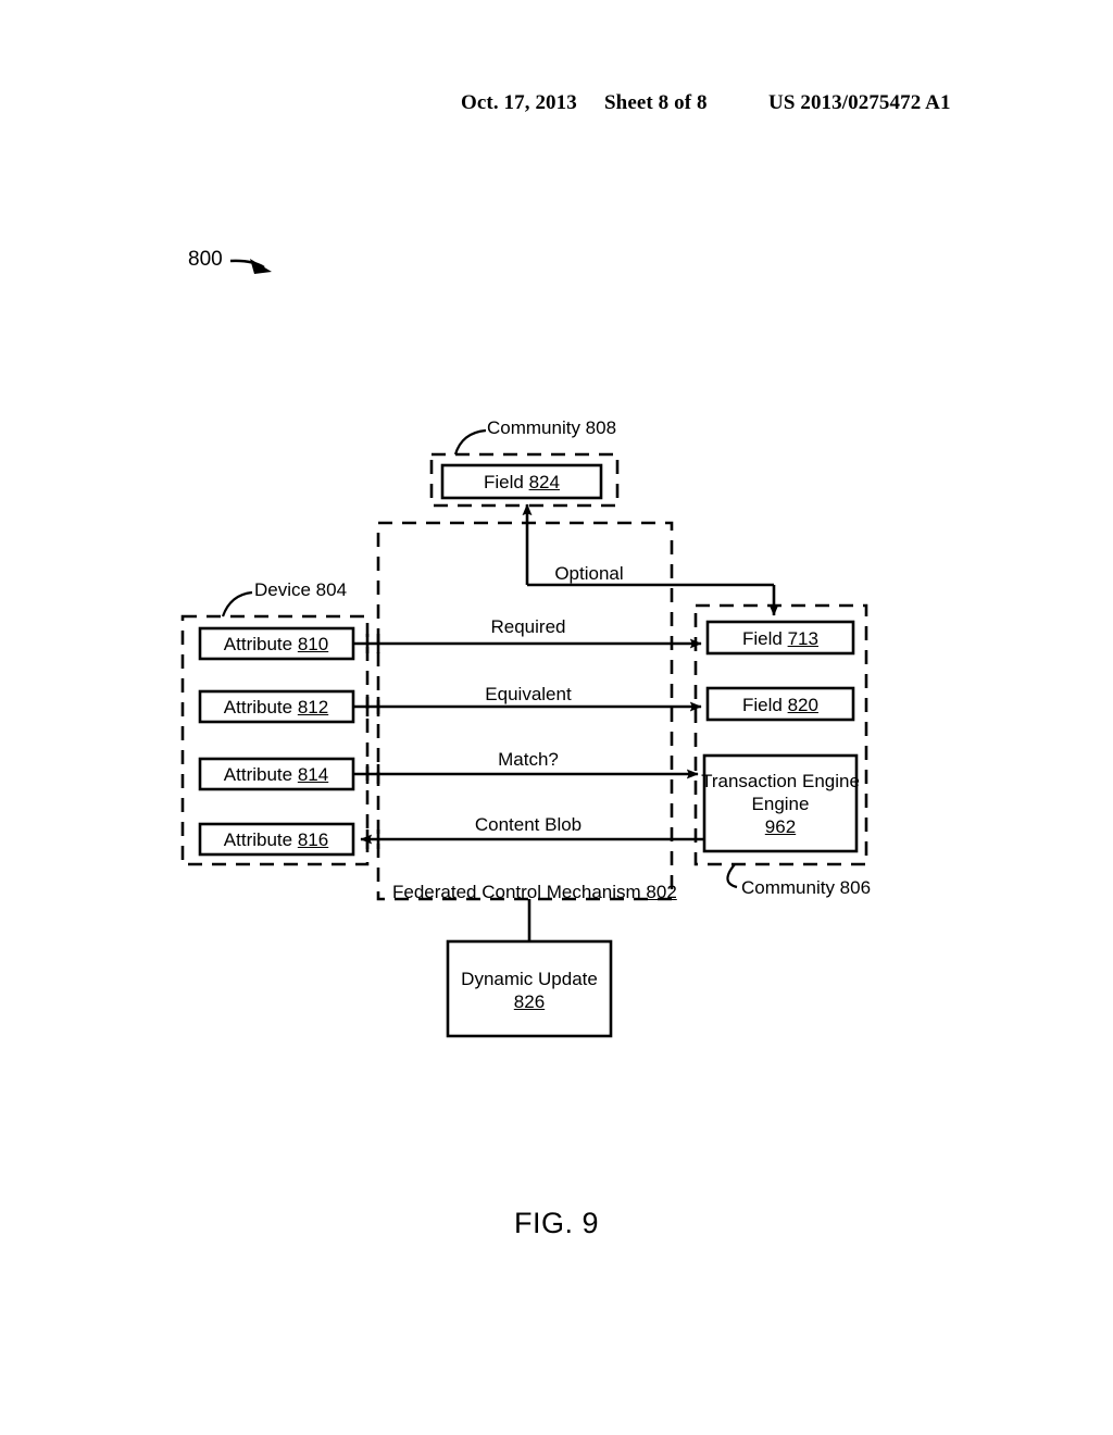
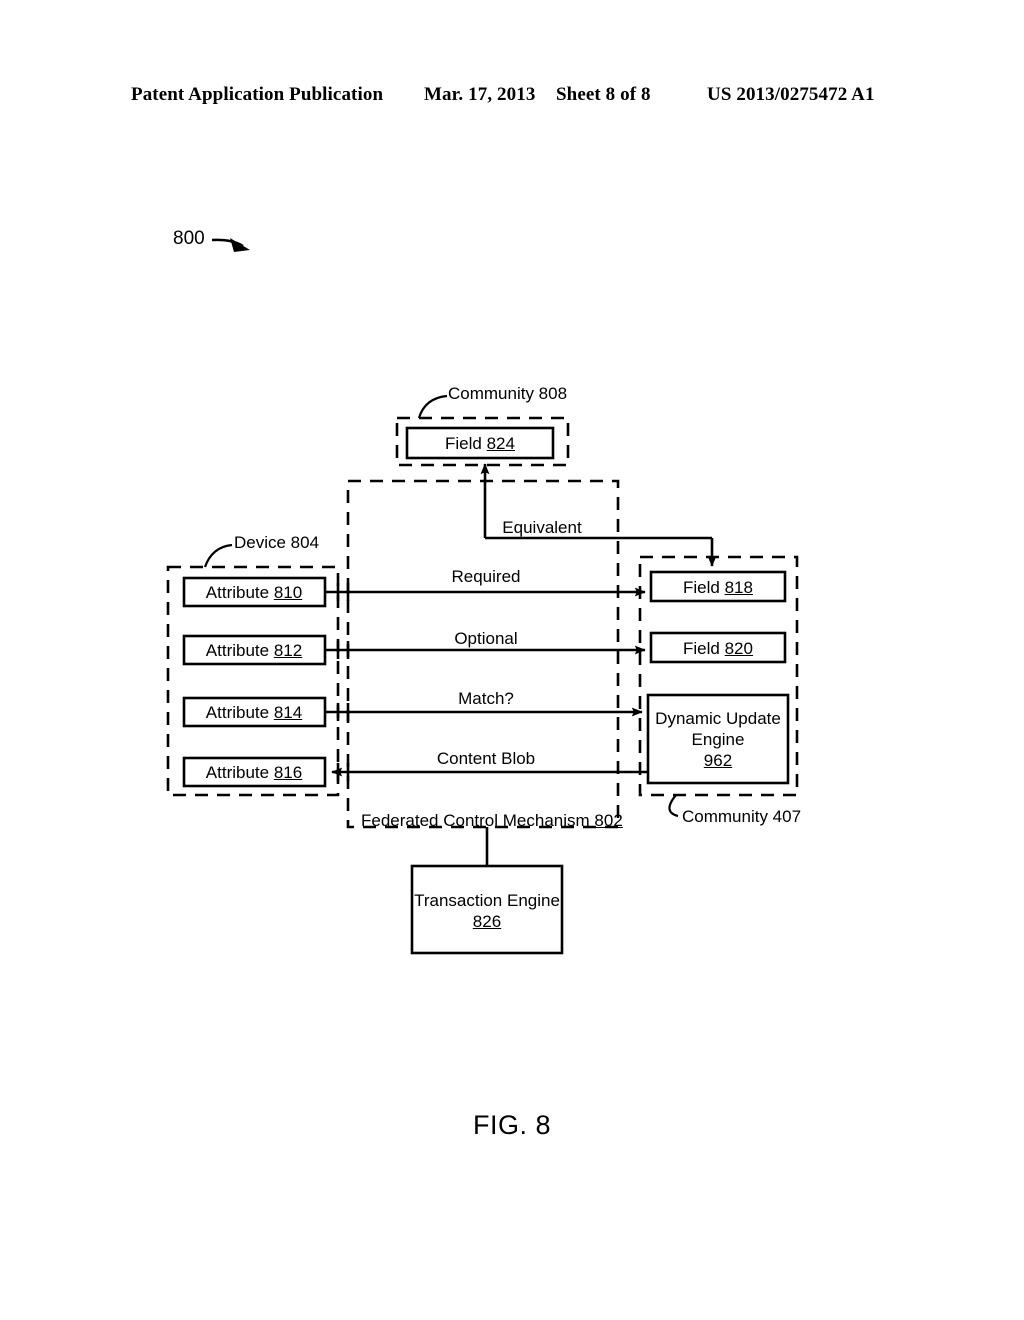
+ Patent Application Publication
- Oct. 17, 2013
+ Mar. 17, 2013
  Sheet 8 of 8
  US 2013/0275472 A1
  800
  Community 808
  Field 824
  Device 804
  Attribute 810
  Attribute 812
  Attribute 814
  Attribute 816
- Field 713
+ Field 818
  Field 820
- Transaction Engine
+ Dynamic Update
  Engine
  962
- Dynamic Update
+ Transaction Engine
  826
- Optional
+ Equivalent
  Required
- Equivalent
+ Optional
  Match?
  Content Blob
  Federated Control Mechanism 802
- Community 806
+ Community 407
- FIG. 9
+ FIG. 8
